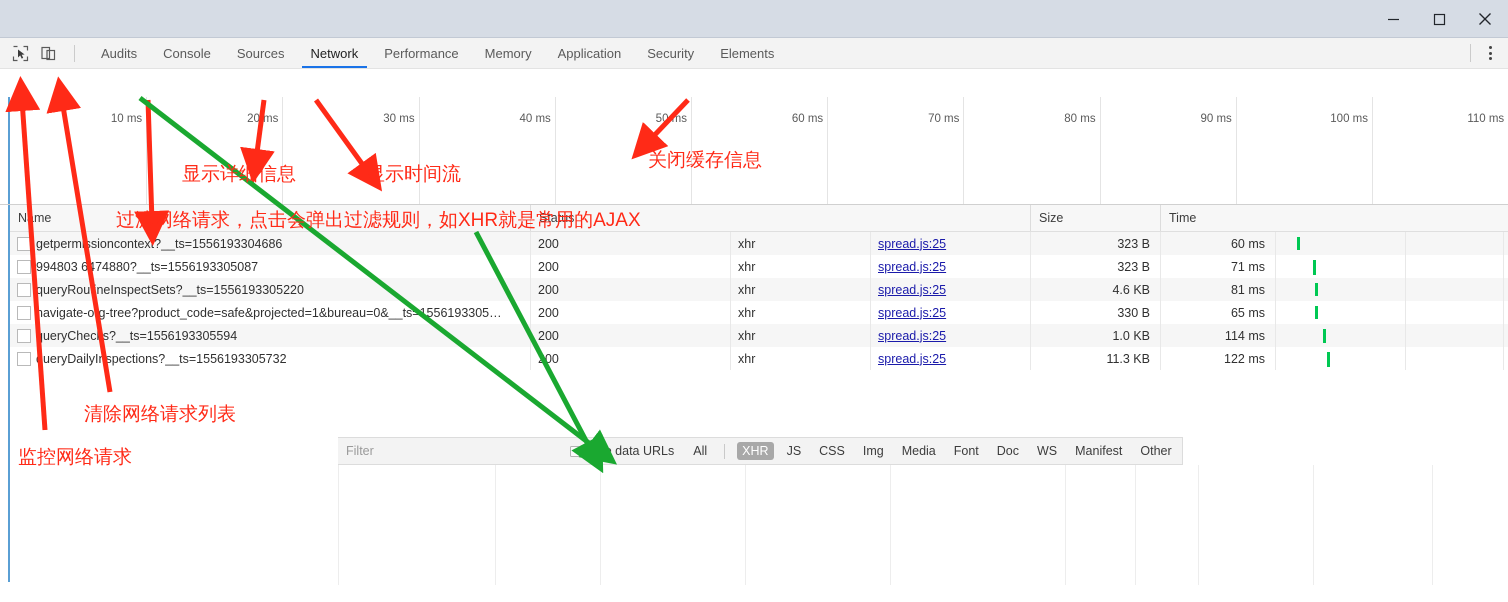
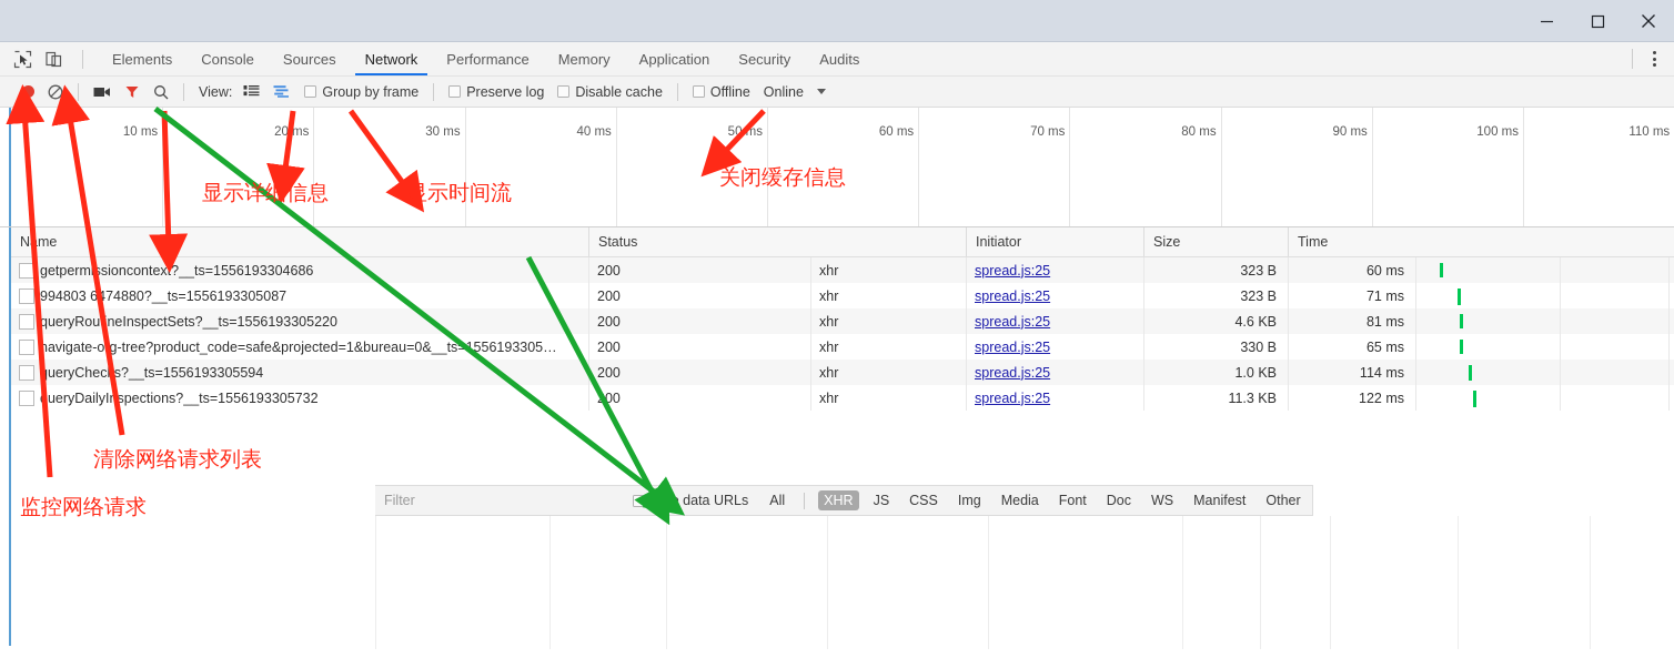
- Audits
+ Elements
  Console
  Sources
  Network
  Performance
  Memory
  Application
  Security
- Elements
+ Audits
+ View:
+ Group by frame
+ Preserve log
+ Disable cache
+ Offline
+ Online
  10 ms
  20 ms
  30 ms
  40 ms
  50 ms
  60 ms
  70 ms
  80 ms
  90 ms
  100 ms
  110 ms
  Nme
  Status
+ Initiator
  Size
  Time
  getpermsioncontext?__ts=1556193304686
  200
  xhr
  spread.js:25
  323 B
  60 ms
  994803 674880?__ts=1556193305087
  200
  xhr
  spread.js:25
  323 B
  71 ms
  queryRouneInspectSets?__ts=1556193305220
  200
  xhr
  spread.js:25
  4.6 KB
  81 ms
  navigate-og-tree?product_code=safe&projected=1&bureau=0&__ts556193305…
  200
  xhr
  spread.js:25
  330 B
  65 ms
  ueryChecs?__ts=1556193305594
  200
  xhr
  spread.js:25
  1.0 KB
  114 ms
  ueryDailyIspections?__ts=1556193305732
  xhr
  spread.js:25
  11.3 KB
  122 ms
  Filter
  de data URLs
  All
  XHR
  JS
  CSS
  Img
  Media
  Font
  Doc
  WS
  Manifest
  Other
  显示详细信息
  显示时间流
  关闭缓存信息
- 过滤网络请求，点击会弹出过滤规则，如XHR就是常用的AJAX
  清除网络请求列表
  监控网络请求
